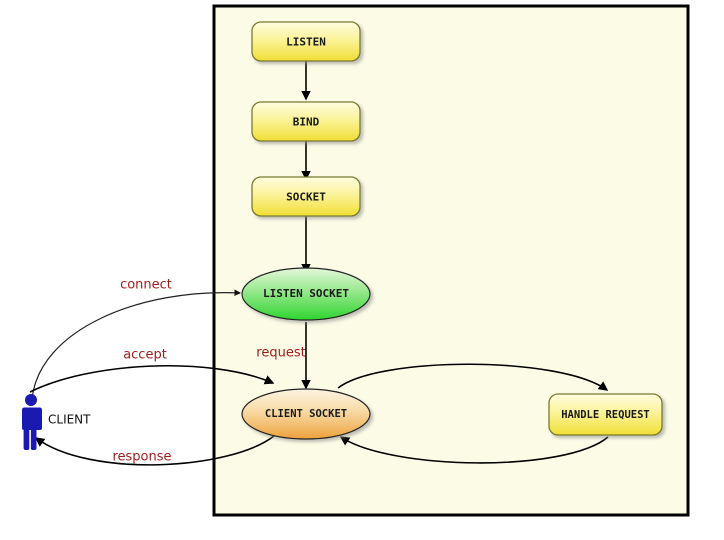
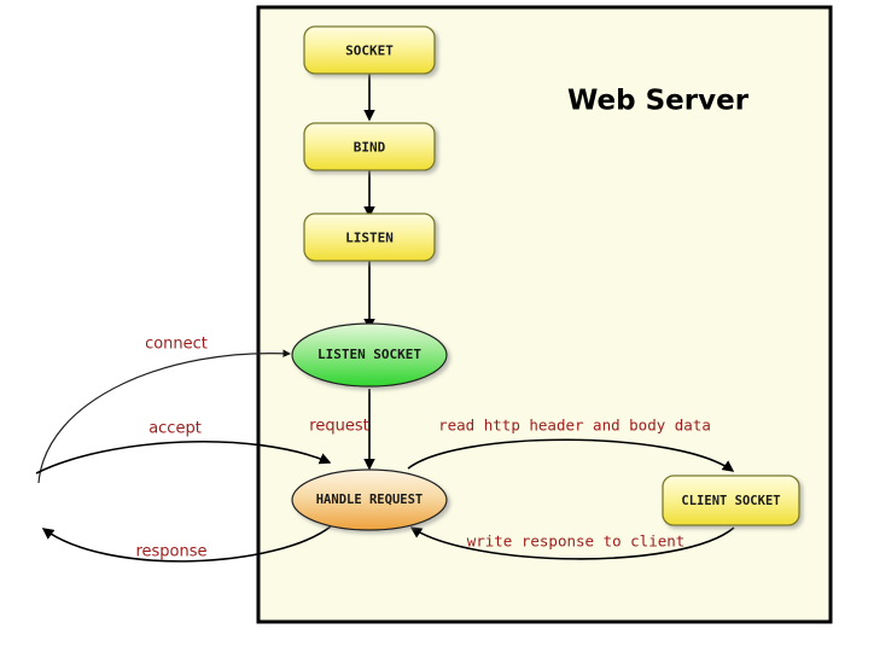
+ Web Server
  request
  connect
  accept
  response
+ read http header and body data
+ write response to client
- LISTEN
+ SOCKET
  BIND
- SOCKET
+ LISTEN
- HANDLE REQUEST
+ CLIENT SOCKET
  LISTEN SOCKET
- CLIENT SOCKET
+ HANDLE REQUEST
- CLIENT
